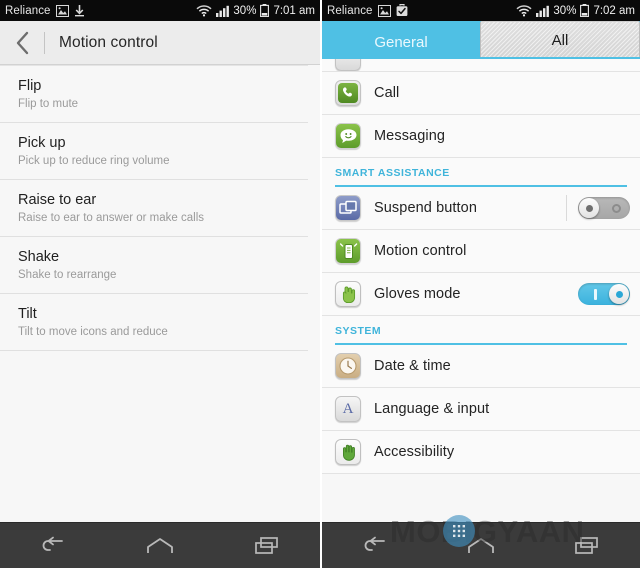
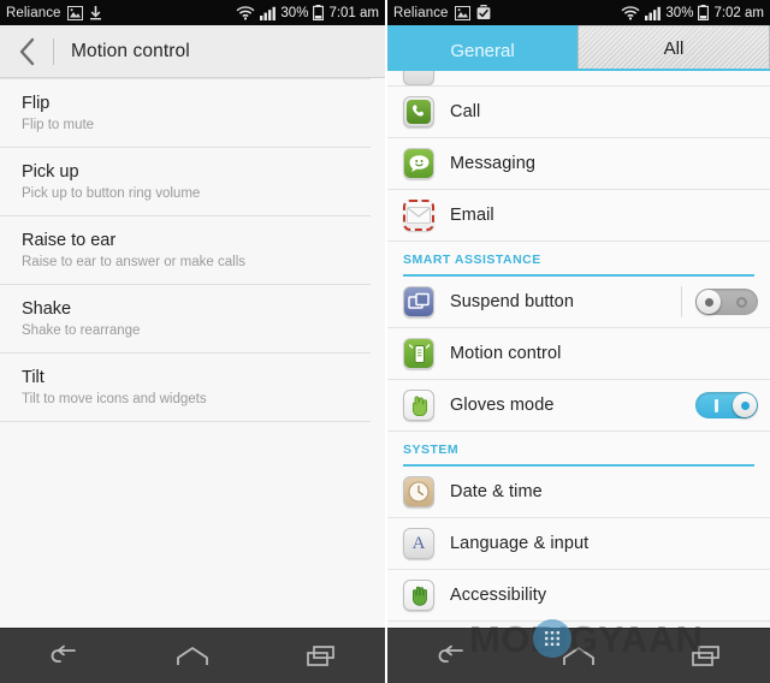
  Reliance
  30%
  7:01 am
  Motion control
  Flip
  Flip to mute
  Pick up
- Pick up to reduce ring volume
+ Pick up to button ring volume
  Raise to ear
  Raise to ear to answer or make calls
  Shake
  Shake to rearrange
  Tilt
- Tilt to move icons and reduce
+ Tilt to move icons and widgets
  Reliance
  30%
  7:02 am
  General
  All
  Call
  Messaging
+ Email
  SMART ASSISTANCE
  Suspend button
  Motion control
  Gloves mode
  SYSTEM
  Date & time
  A
  Language & input
  Accessibility
  MOBIGYAAN
